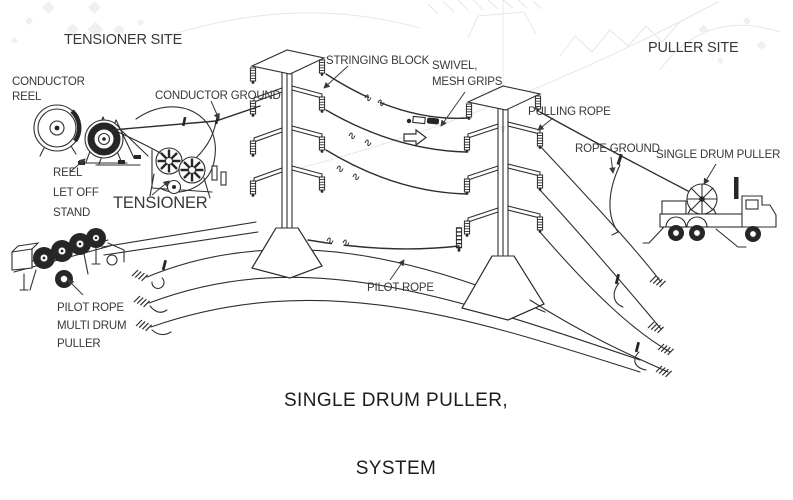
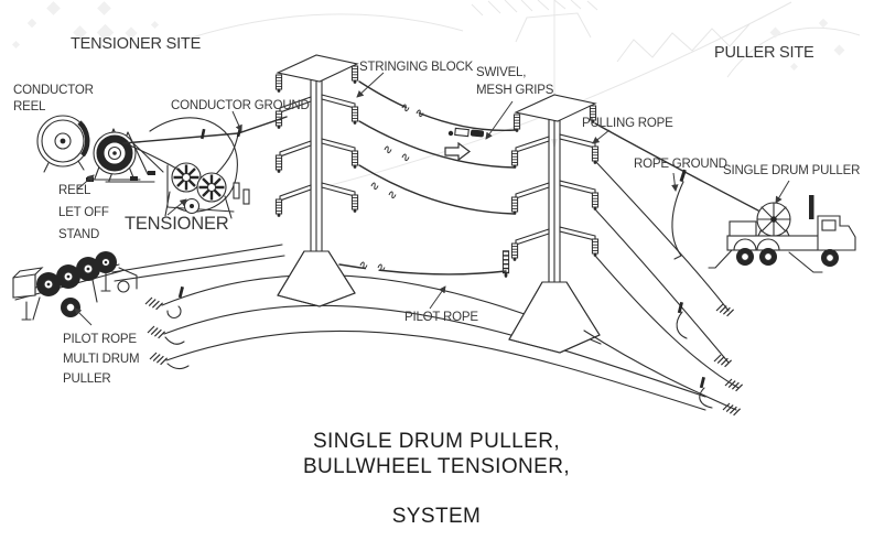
  TENSIONER SITE
  PULLER SITE
  CONDUCTOR
  REEL
  CONDUCTOR GROUND
  STRINGING BLOCK
  SWIVEL,
  MESH GRIPS
  PULLING ROPE
  ROPE GROUND
  SINGLE DRUM PULLER
  REEL
  LET OFF
  STAND
  TENSIONER
  PILOT ROPE
  MULTI DRUM
  PULLER
  PILOT ROPE
  SINGLE DRUM PULLER,
+ BULLWHEEL TENSIONER,
  SYSTEM
